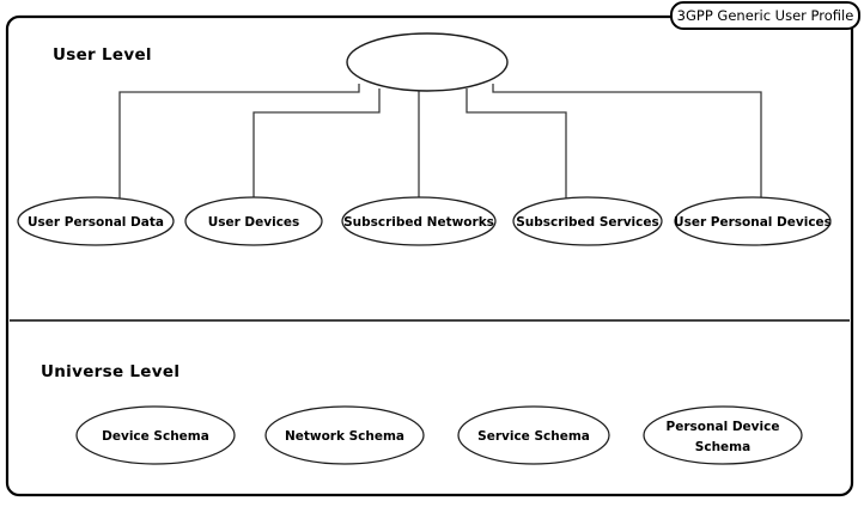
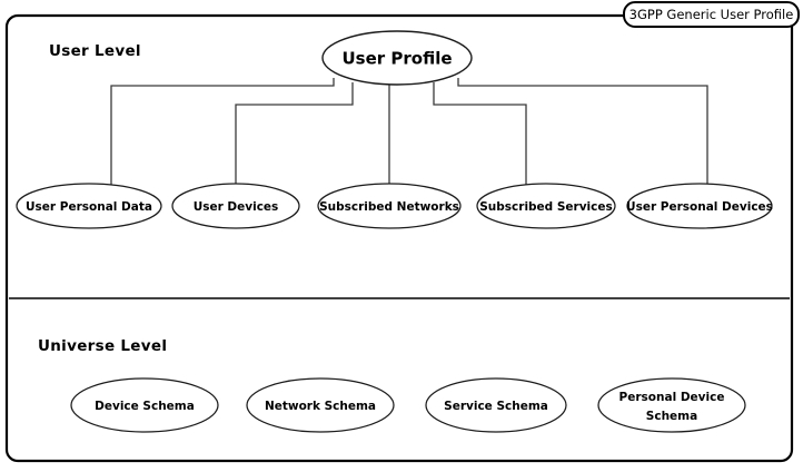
  3GPP Generic User Profile
  User Level
  Universe Level
+ User Profile
  User Personal Data
  User Devices
  Subscribed Networks
  Subscribed Services
  User Personal Devices
  Device Schema
  Network Schema
  Service Schema
  Personal Device
  Schema
